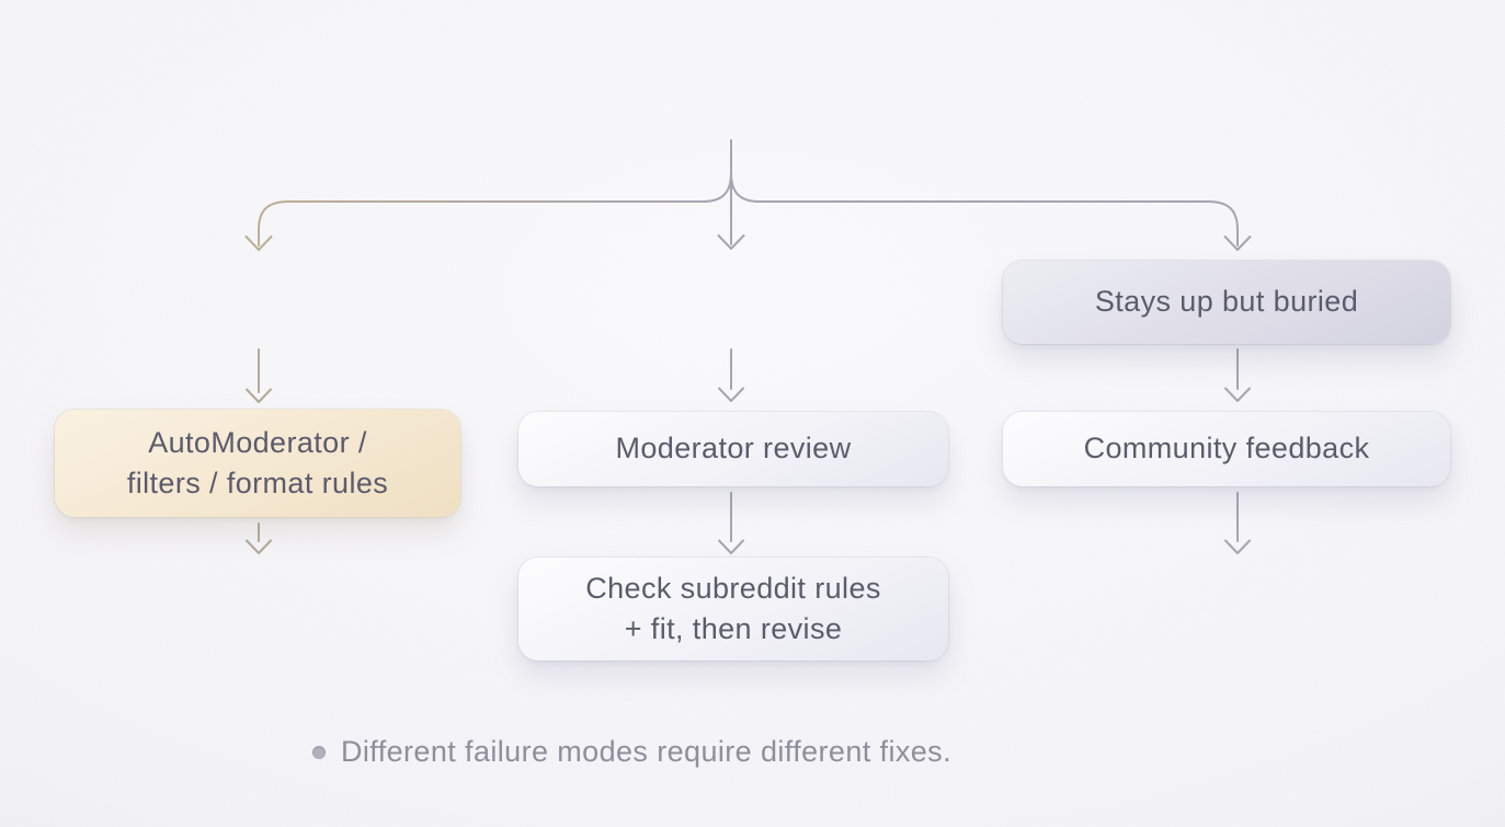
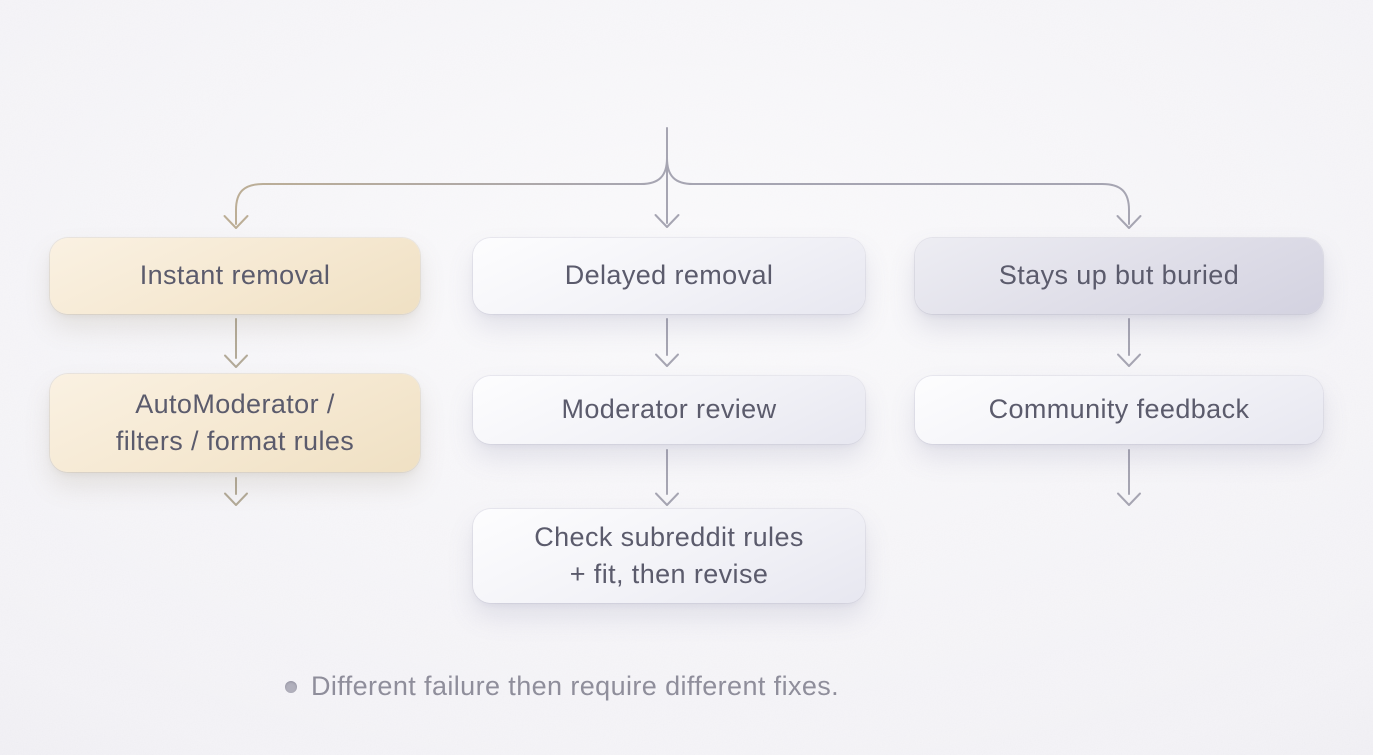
+ Instant removal
+ Delayed removal
  Stays up but buried
  AutoModerator /
  filters / format rules
  Moderator review
  Community feedback
  Check subreddit rules
  + fit, then revise
- Different failure modes require different fixes.
+ Different failure then require different fixes.
